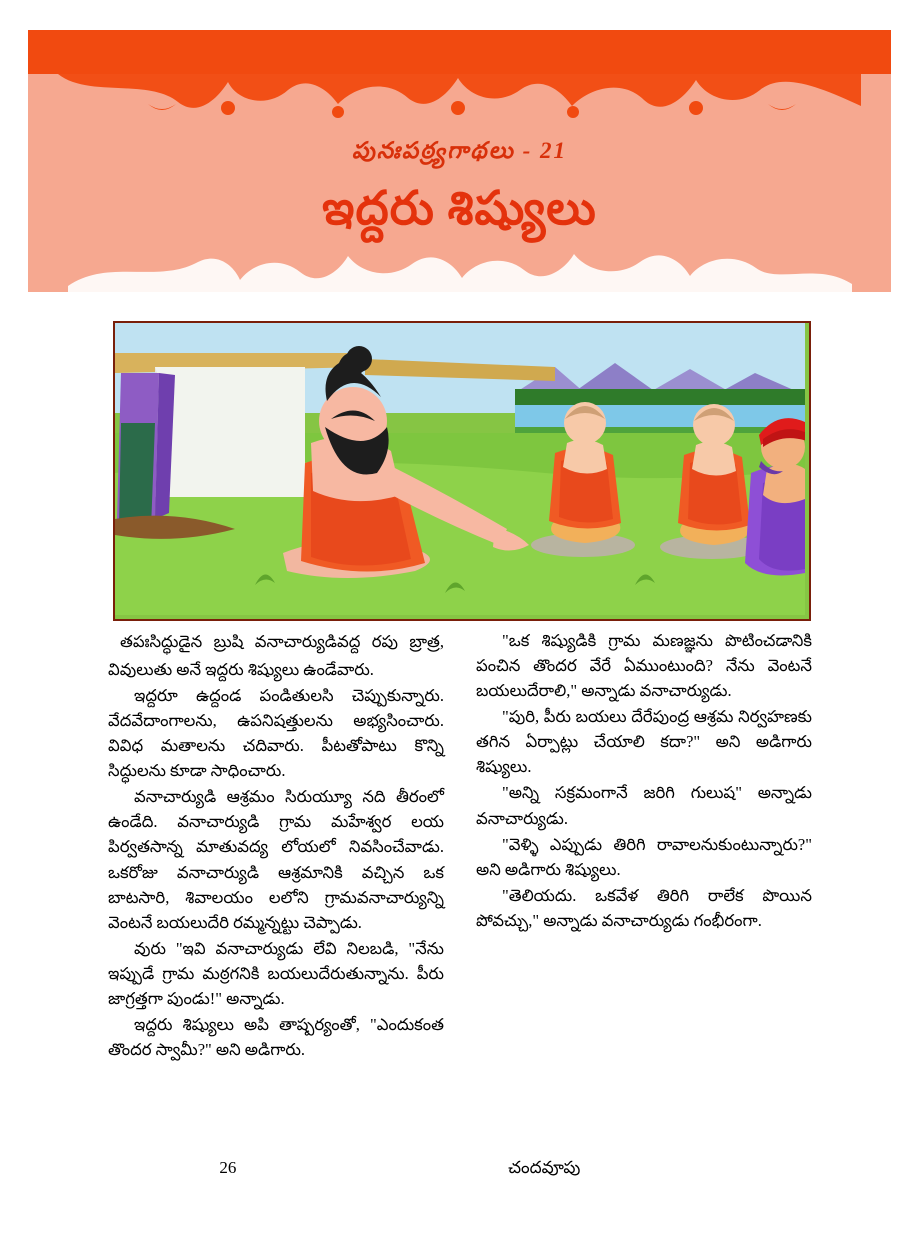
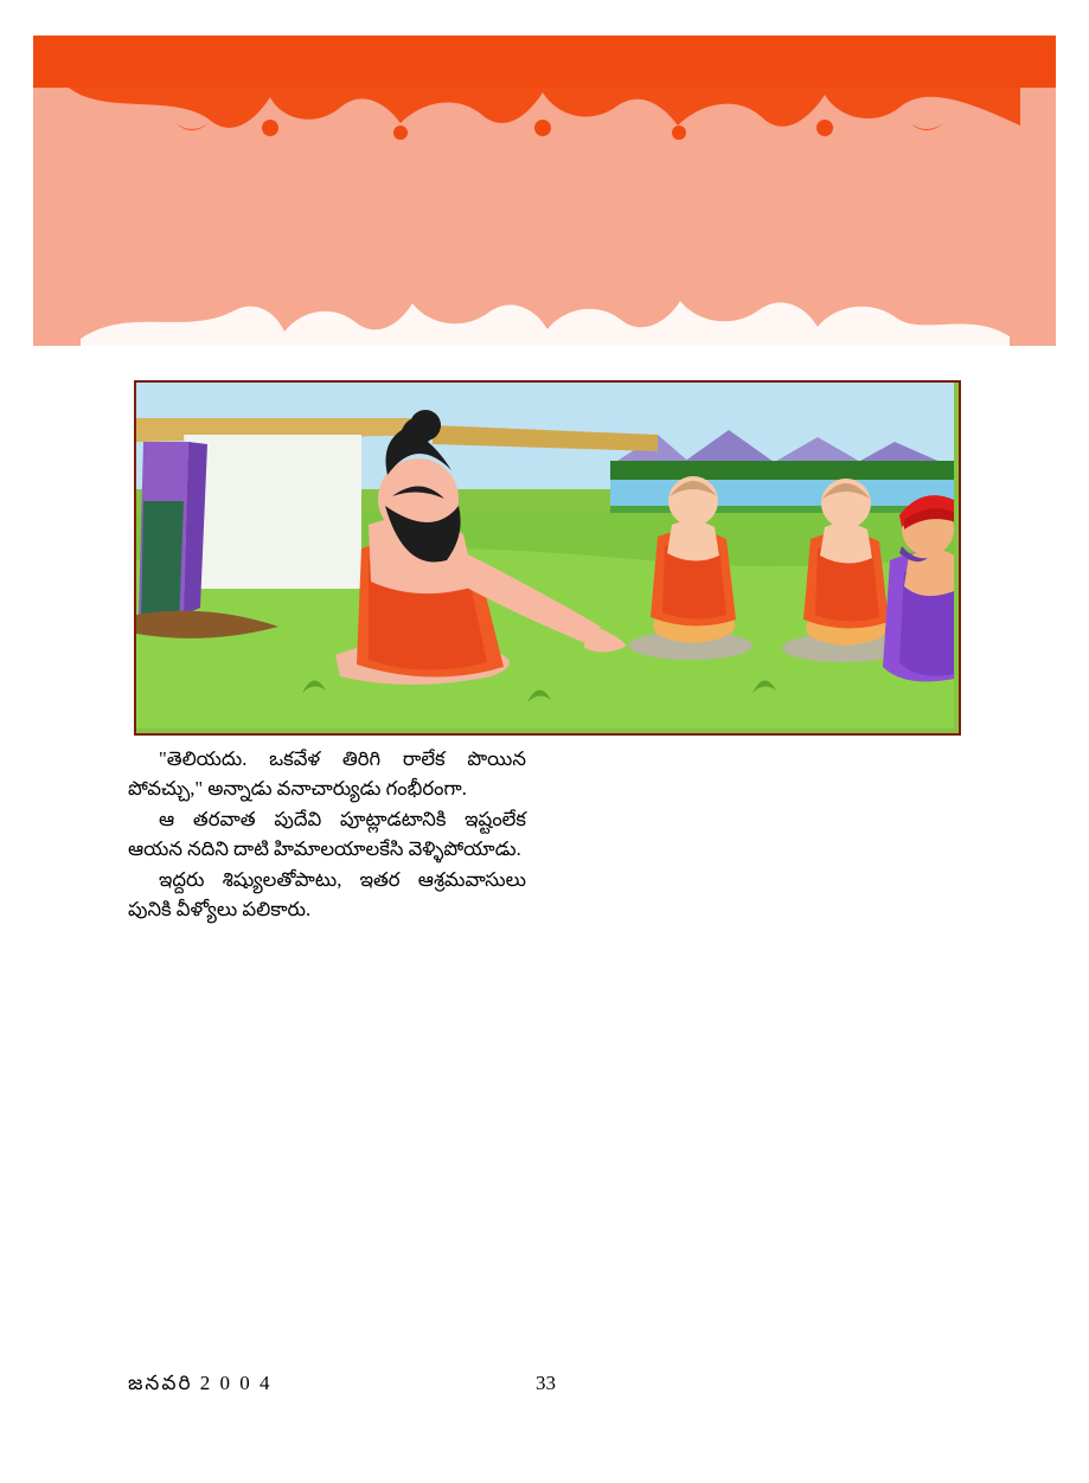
- పునఃపఠ్ర్యగాథలు - 21
- ఇద్దరు శిష్యులు
- తపఃసిద్ధుడైన బ్రుషి వనాచార్యుడివద్ద రపు బ్రాత్ర, వివులుతు అనే ఇద్దరు శిష్యులు ఉండేవారు.
- ఇద్దరూ ఉద్దండ పండితులసి చెప్పుకున్నారు. వేదవేదాంగాలను, ఉపనిషత్తులను అభ్యసించారు. వివిధ మతాలను చదివారు. పీటతోపాటు కొన్ని సిద్ధులను కూడా సాధించారు.
- వనాచార్యుడి ఆశ్రమం సిరుయ్యూ నది తీరంలో ఉండేది. వనాచార్యుడి గ్రామ మహేశ్వర లయ పిర్వతసాన్న మాతువద్య లోయలో నివసించేవాడు. ఒకరోజు వనాచార్యుడి ఆశ్రమానికి వచ్చిన ఒక బాటసారి, శివాలయం లలోని గ్రామవనాచార్యున్ని వెంటనే బయలుదేరి రమ్మన్నట్టు చెప్పాడు.
- వురు "ఇవి వనాచార్యుడు లేవి నిలబడి, "నేను ఇప్పుడే గ్రామ మఠ్రగనికి బయలుదేరుతున్నాను. పీరు జాగ్రత్తగా పుండు!" అన్నాడు.
- ఇద్దరు శిష్యులు అపి తాష్పర్యంతో, "ఎందుకంత తొందర స్వామీ?" అని అడిగారు.
- "ఒక శిష్యుడికి గ్రామ మణజ్ఞను పొటించడానికి పంచిన తొందర వేరే ఏముంటుంది? నేను వెంటనే బయలుదేరాలి," అన్నాడు వనాచార్యుడు.
- "పురి, పీరు బయలు దేరేపుంద్ర ఆశ్రమ నిర్వహణకు తగిన ఏర్పాట్లు చేయాలి కదా?" అని అడిగారు శిష్యులు.
- "అన్ని సక్రమంగానే జరిగి గులుష" అన్నాడు వనాచార్యుడు.
- "వెళ్ళి ఎప్పుడు తిరిగి రావాలనుకుంటున్నారు?" అని అడిగారు శిష్యులు.
  "తెలియదు. ఒకవేళ తిరిగి రాలేక పొయిన పోవచ్చు," అన్నాడు వనాచార్యుడు గంభీరంగా.
+ ఆ తరవాత పుదేవి పూట్లాడటానికి ఇష్టంలేక ఆయన నదిని దాటి హిమాలయాలకేసి వెళ్ళిపోయాడు.
+ ఇద్దరు శిష్యులతోపాటు, ఇతర ఆశ్రమవాసులు పునికి వీళ్యోలు పలికారు.
+ జనవరి 2 0 0 4
- 26
+ 33
- చందవూపు
